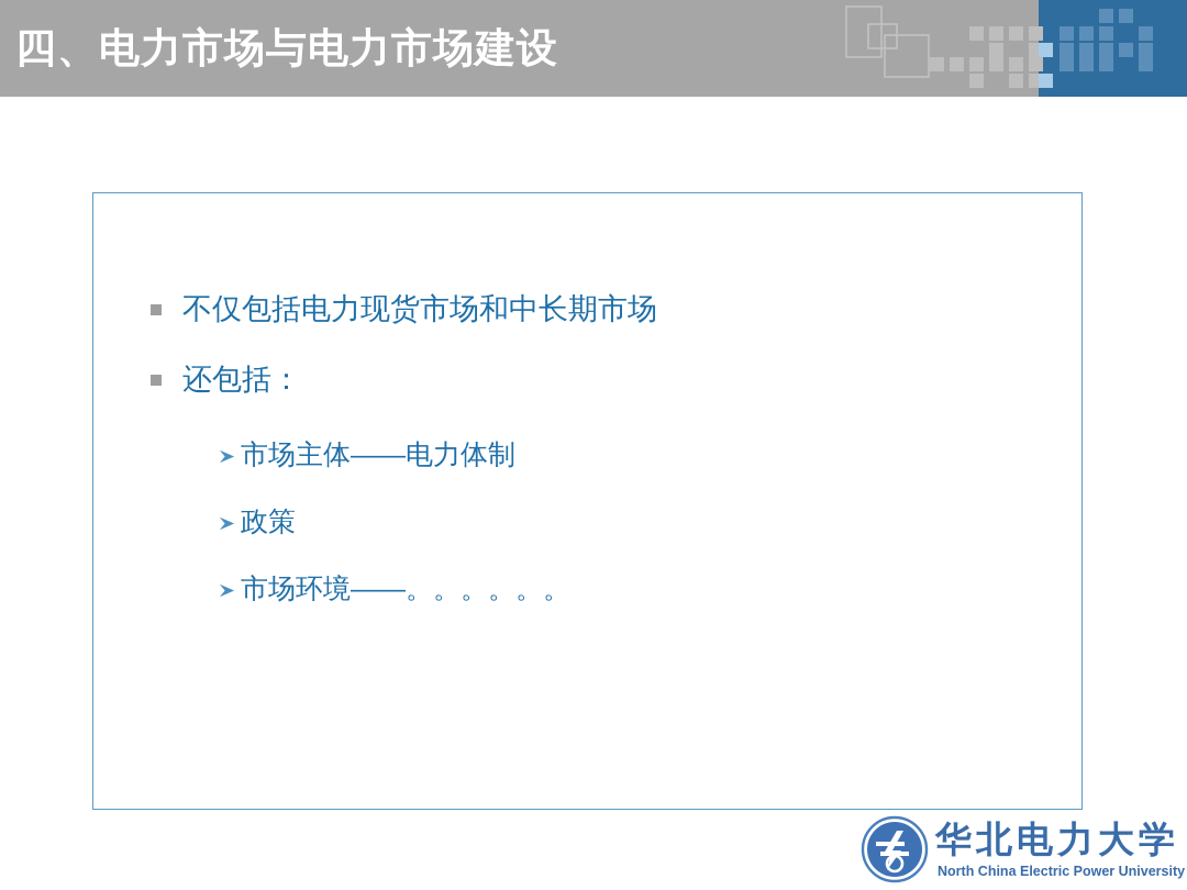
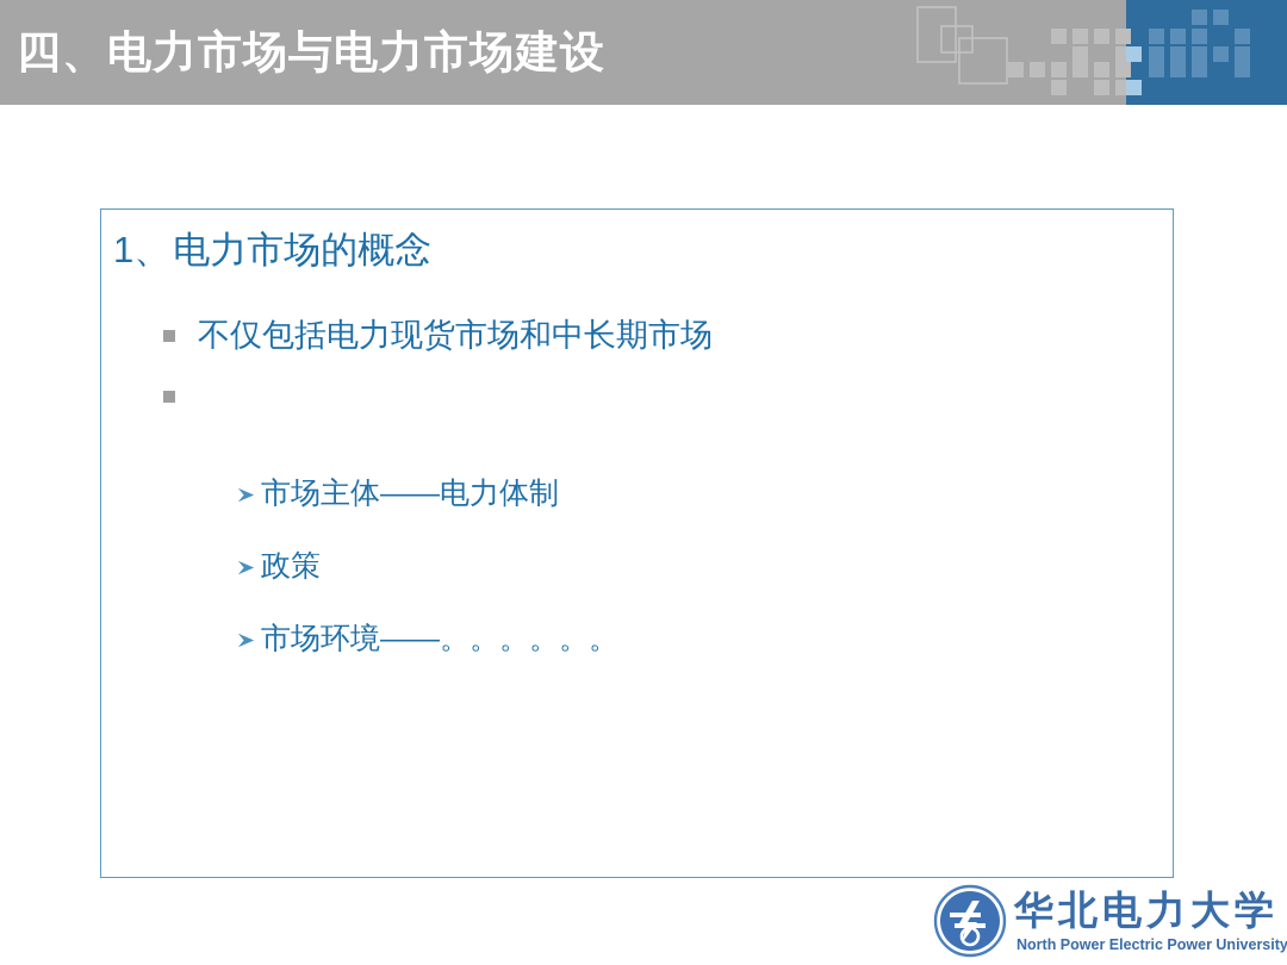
  四、电力市场与电力市场建设
+ 1、电力市场的概念
  不仅包括电力现货市场和中长期市场
- 还包括：
  市场主体——电力体制
  政策
  市场环境——。。。。。。
  华北电力大学
- North China Electric Power University
+ North Power Electric Power University
